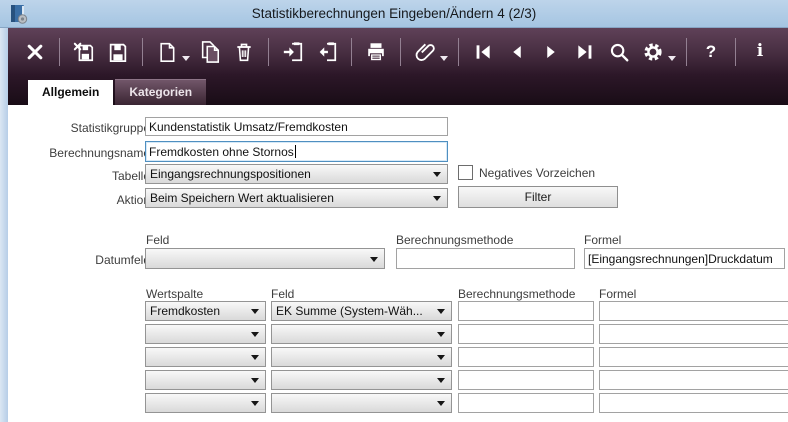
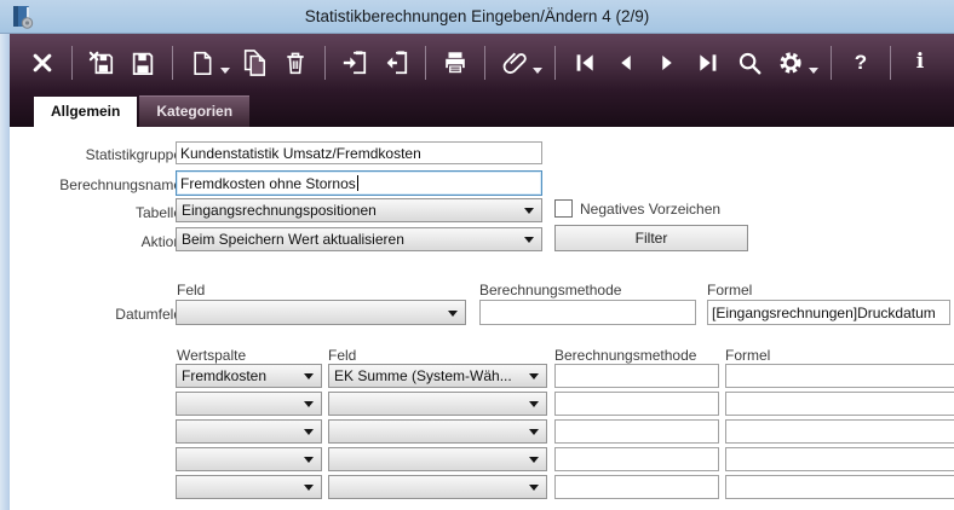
- Statistikberechnungen Eingeben/Ändern 4 (2/3)
+ Statistikberechnungen Eingeben/Ändern 4 (2/9)
  ?
  i
  Allgemein
  Kategorien
  Statistikgrupp
  Kundenstatistik Umsatz/Fremdkosten
  Berechnungsnam
  Fremdkosten ohne Stornos
  Tabell
  Eingangsrechnungspositionen
  Negatives Vorzeichen
  Aktio
  Beim Speichern Wert aktualisieren
  Filter
  Feld
  Berechnungsmethode
  Formel
  Datumfel
  [Eingangsrechnungen]Druckdatum
  Wertspalte
  Feld
  Berechnungsmethode
  Formel
  Fremdkosten
  EK Summe (System-Wäh...
